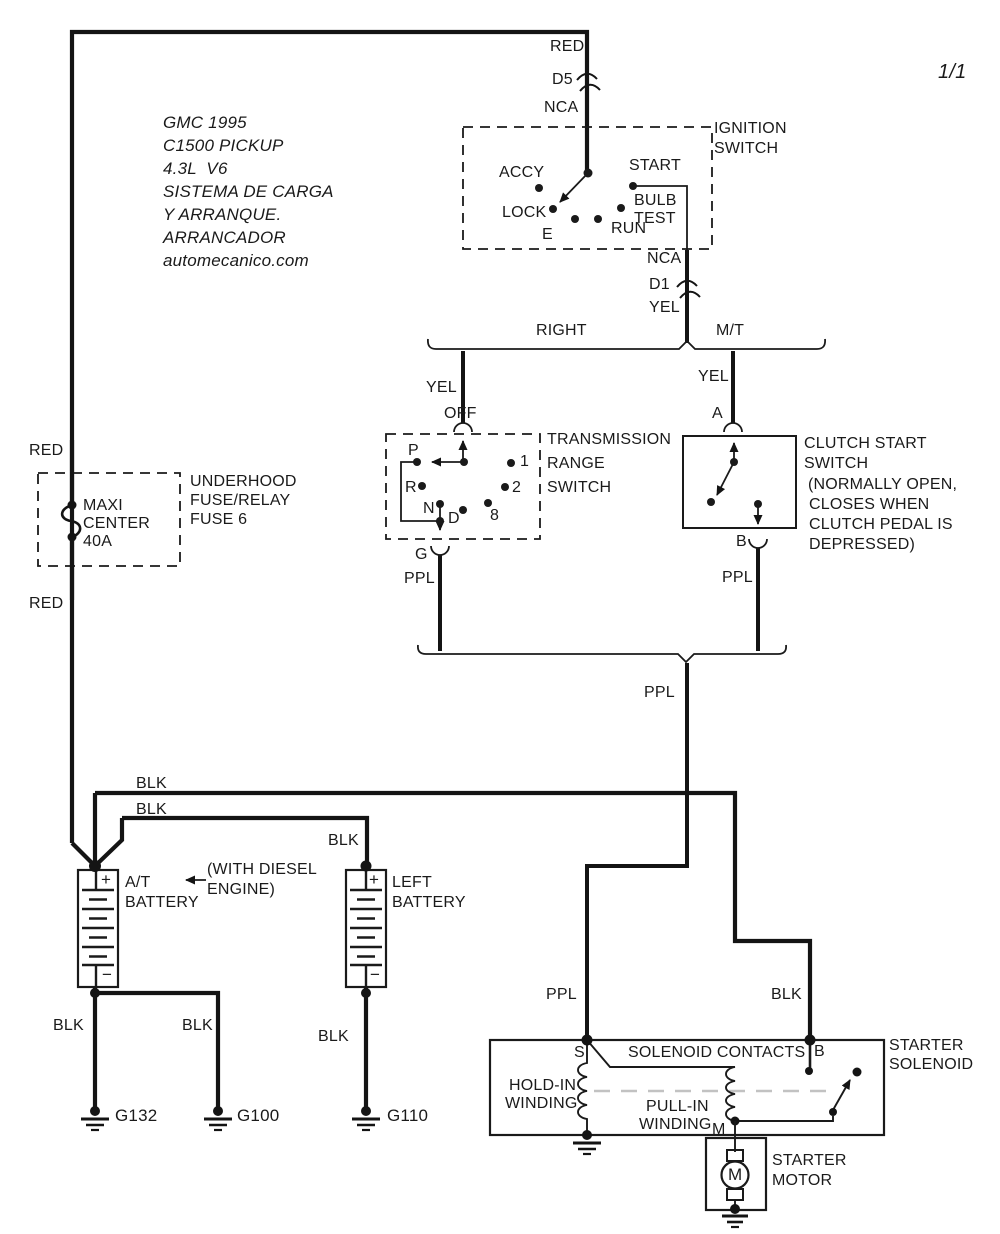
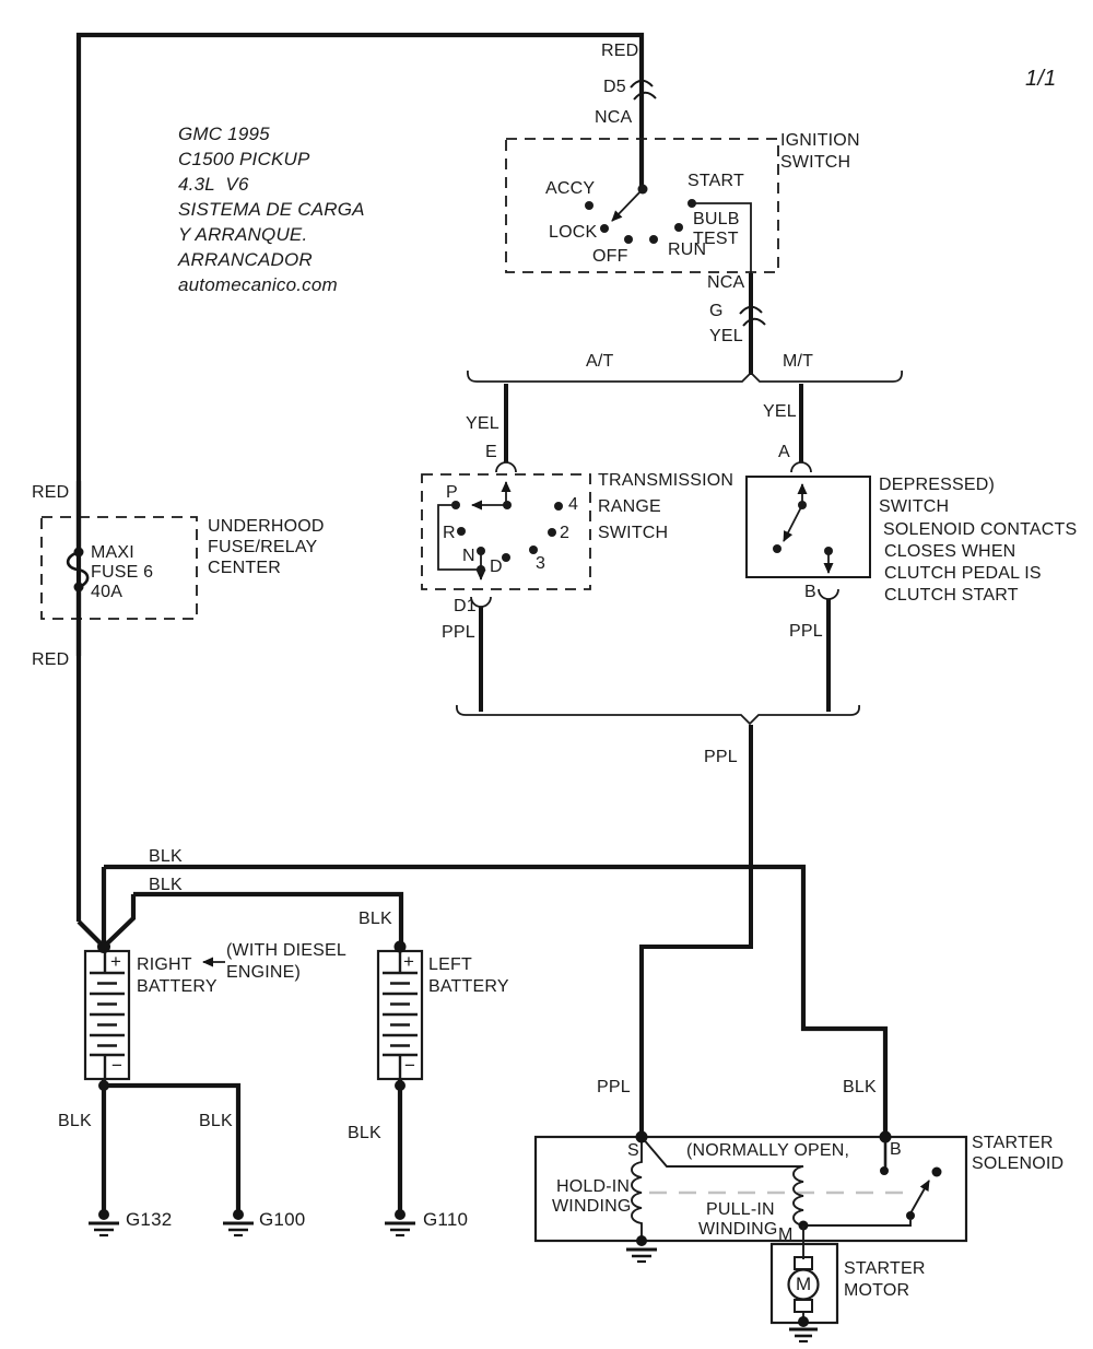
  1/1
  GMC 1995
  C1500 PICKUP
  4.3L V6
  SISTEMA DE CARGA
  Y ARRANQUE.
  ARRANCADOR
  automecanico.com
  RED
  D5
  NCA
  IGNITION
  SWITCH
  ACCY
  START
  LOCK
  BULB
  TEST
- E
+ OFF
  RUN
  NCA
- D1
+ G
  YEL
- RIGHT
+ A/T
  M/T
  YEL
- OFF
+ E
  YEL
  A
  TRANSMISSION
  RANGE
  SWITCH
  P
- 1
+ 4
  R
  2
  N
  D
- 8
+ 3
- G
+ D1
  PPL
- CLUTCH START
+ DEPRESSED)
  SWITCH
- (NORMALLY OPEN,
+ SOLENOID CONTACTS
  CLOSES WHEN
  CLUTCH PEDAL IS
- DEPRESSED)
+ CLUTCH START
  B
  PPL
  PPL
  RED
  UNDERHOOD
  FUSE/RELAY
- FUSE 6
+ CENTER
  MAXI
- CENTER
+ FUSE 6
  40A
  RED
  BLK
  BLK
  BLK
- A/T
+ RIGHT
  BATTERY
  (WITH DIESEL
  ENGINE)
  LEFT
  BATTERY
  +
  −
  +
  −
  BLK
  BLK
  BLK
  G132
  G100
  G110
  PPL
  BLK
  S
  B
- SOLENOID CONTACTS
+ (NORMALLY OPEN,
  STARTER
  SOLENOID
  HOLD-IN
  WINDING
  PULL-IN
  WINDING
  M
  STARTER
  MOTOR
  M
